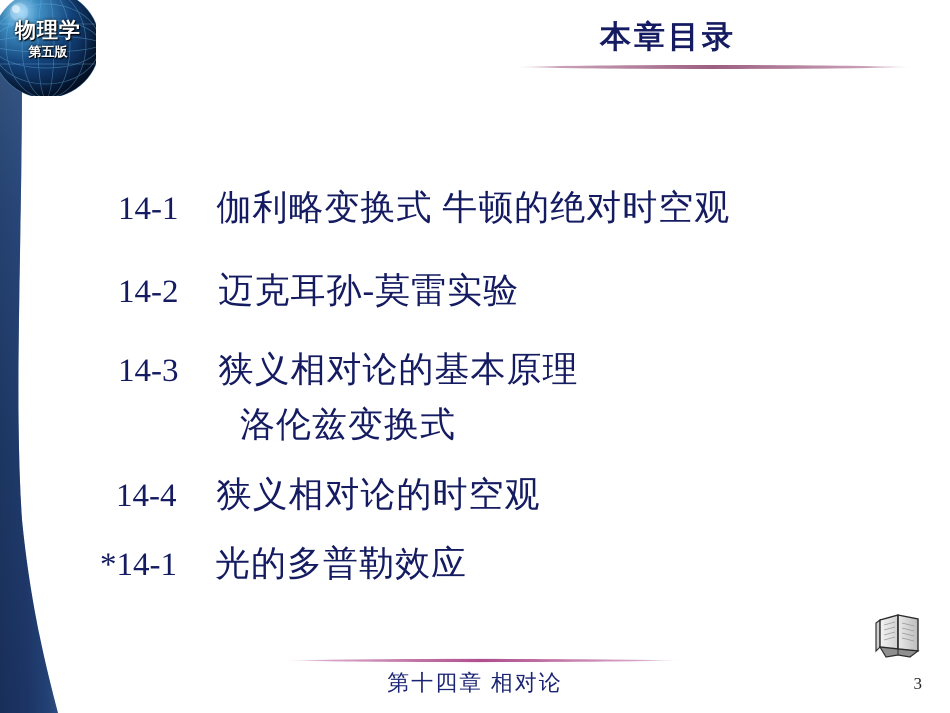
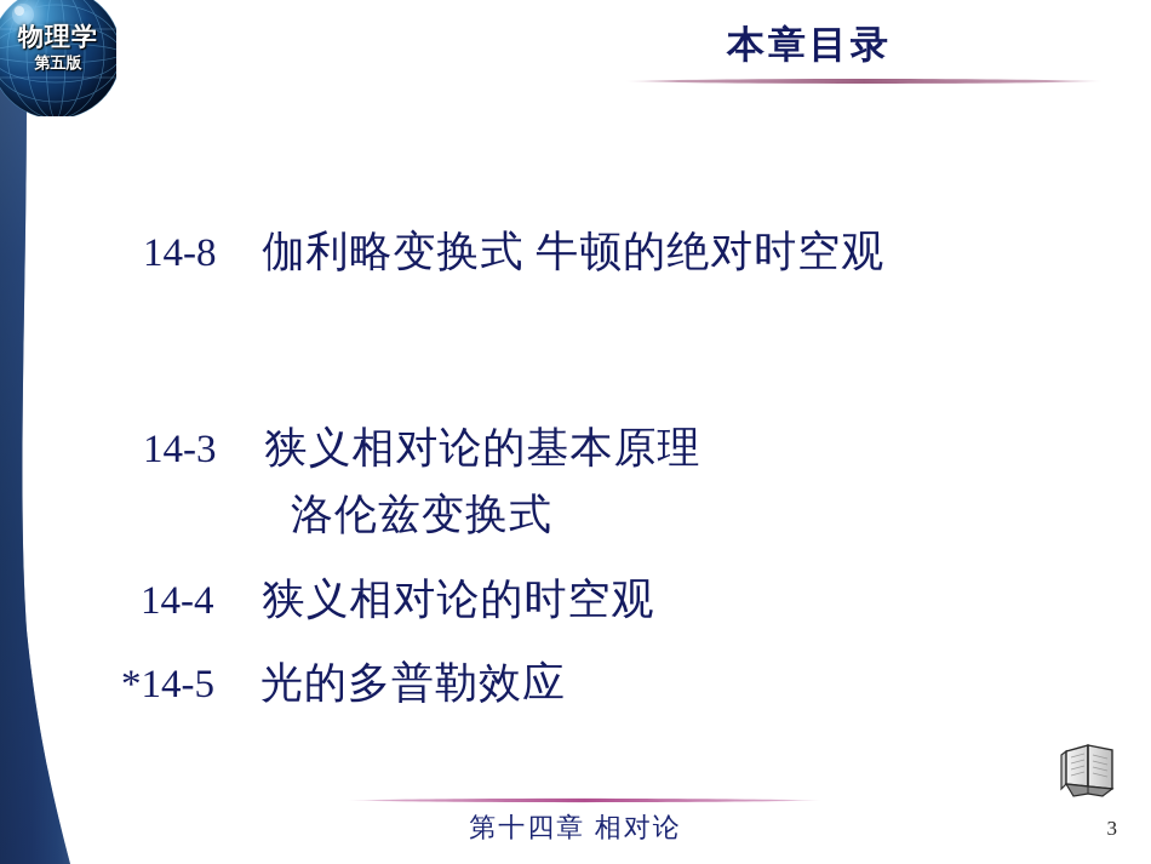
  物理学
  第五版
  本章目录
- 14-1 伽利略变换式 牛顿的绝对时空观
+ 14-8 伽利略变换式 牛顿的绝对时空观
- 14-2 迈克耳孙-莫雷实验
  14-3 狭义相对论的基本原理
  洛伦兹变换式
  14-4 狭义相对论的时空观
- *14-1 光的多普勒效应
+ *14-5 光的多普勒效应
  第十四章 相对论
  3
